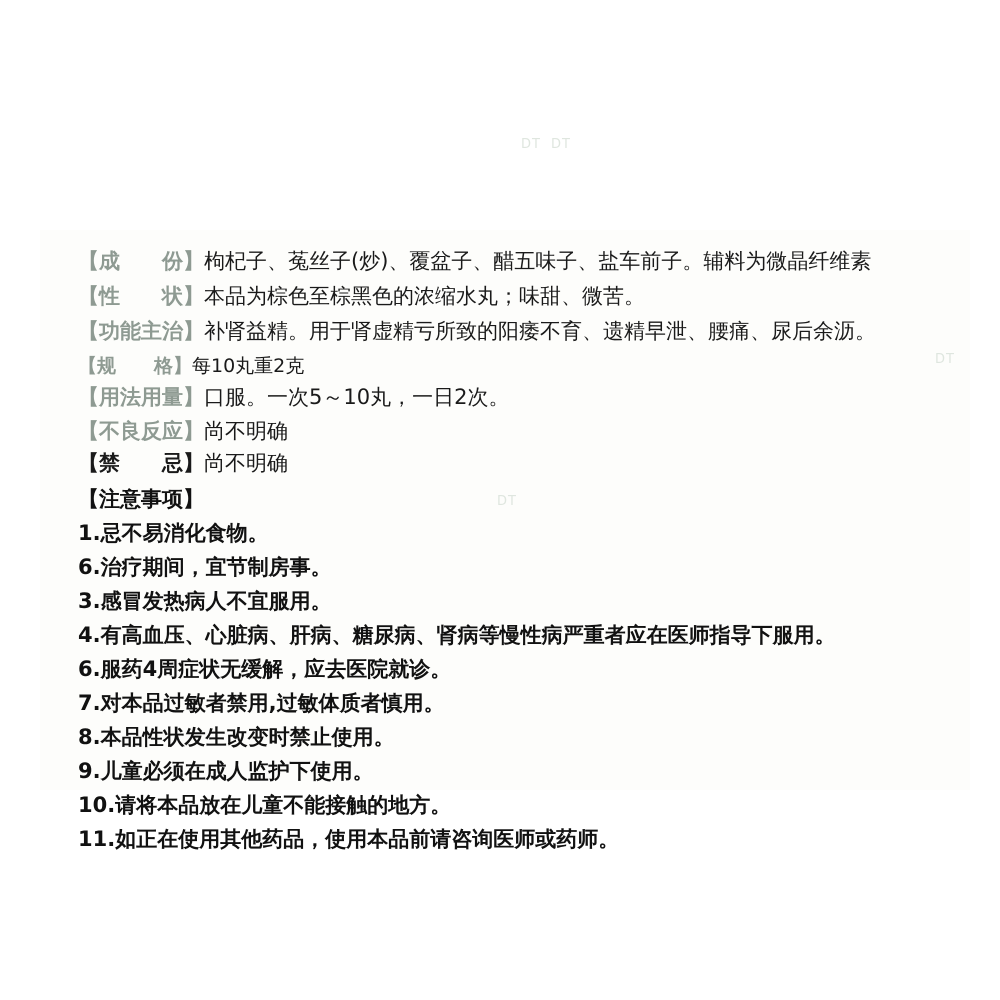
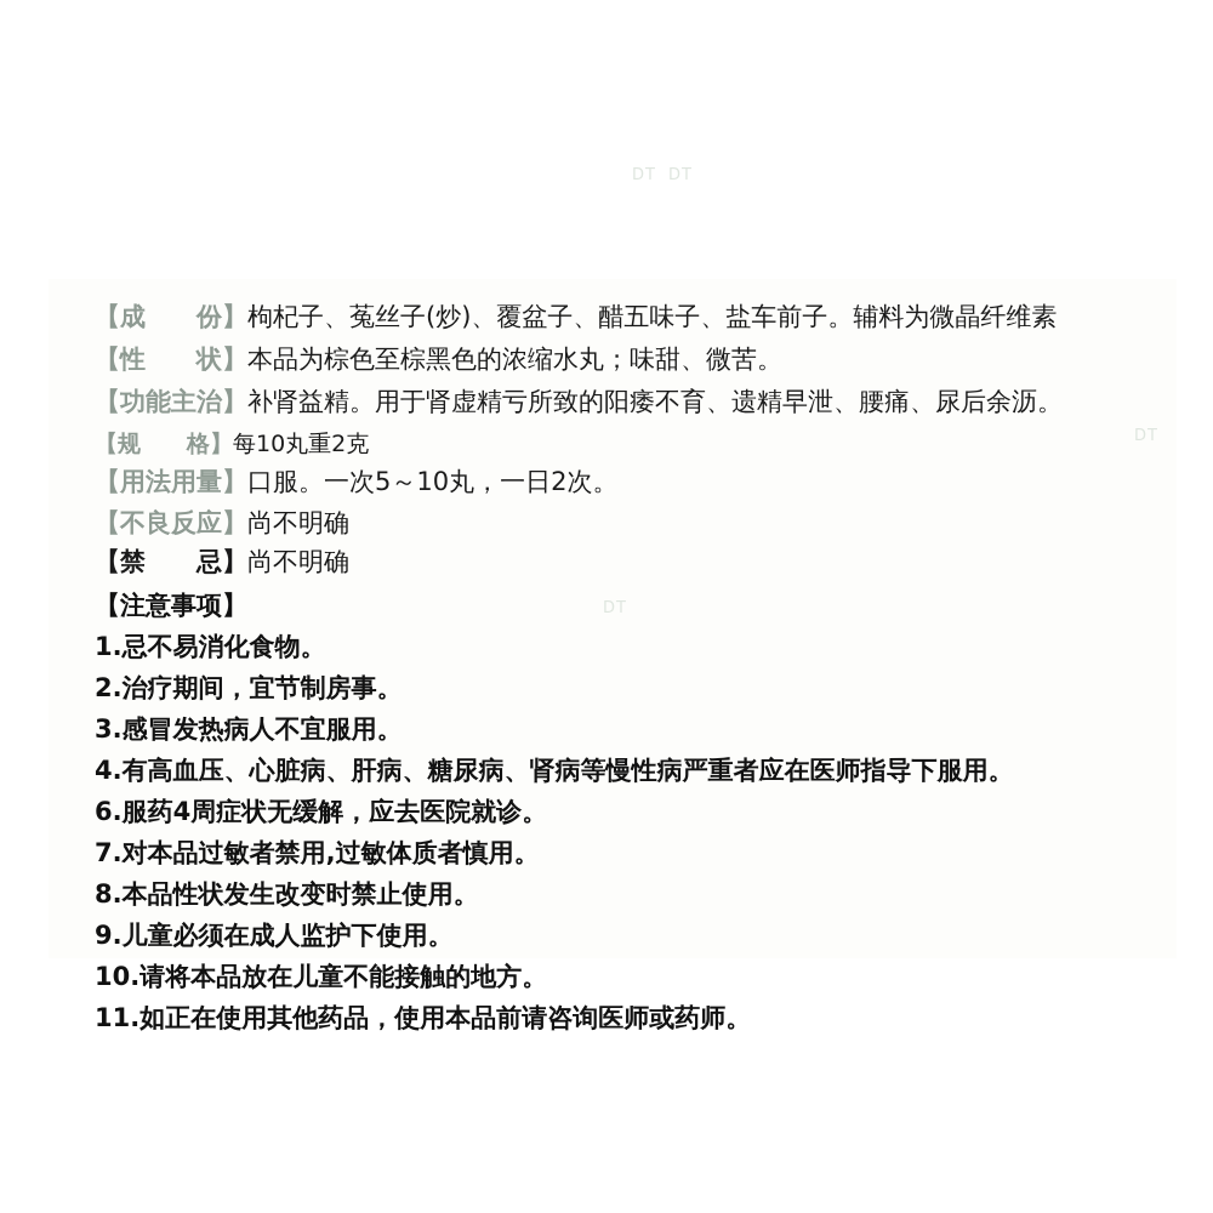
  DT
  DT
  DT
  DT
  【成 份】
  枸杞子、菟丝子(炒)、覆盆子、醋五味子、盐车前子。辅料为微晶纤维素
  【性 状】
  本品为棕色至棕黑色的浓缩水丸；味甜、微苦。
  【功能主治】
  补肾益精。用于肾虚精亏所致的阳痿不育、遗精早泄、腰痛、尿后余沥。
  【规 格】
  每10丸重2克
  【用法用量】
  口服。一次5～10丸，一日2次。
  【不良反应】
  尚不明确
  【禁 忌】
  尚不明确
  【注意事项】
  1.忌不易消化食物。
- 6.治疗期间，宜节制房事。
+ 2.治疗期间，宜节制房事。
  3.感冒发热病人不宜服用。
  4.有高血压、心脏病、肝病、糖尿病、肾病等慢性病严重者应在医师指导下服用。
  6.服药4周症状无缓解，应去医院就诊。
  7.对本品过敏者禁用,过敏体质者慎用。
  8.本品性状发生改变时禁止使用。
  9.儿童必须在成人监护下使用。
  10.请将本品放在儿童不能接触的地方。
  11.如正在使用其他药品，使用本品前请咨询医师或药师。
